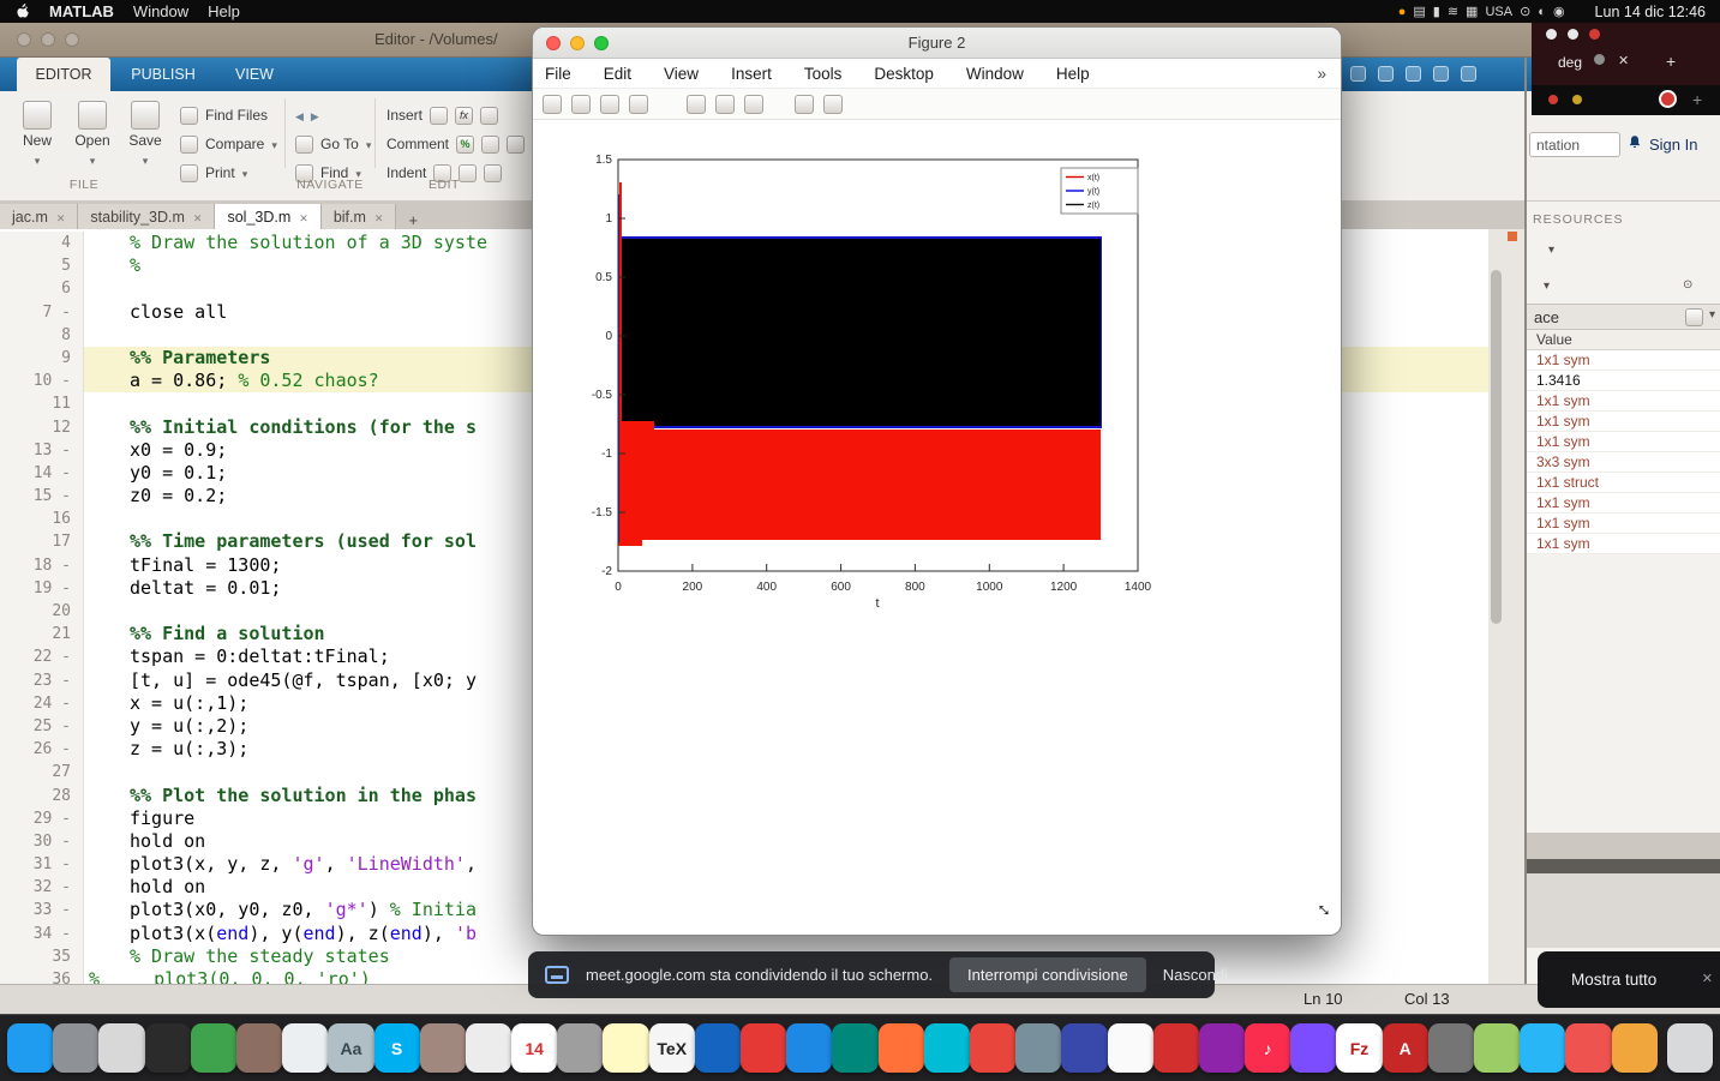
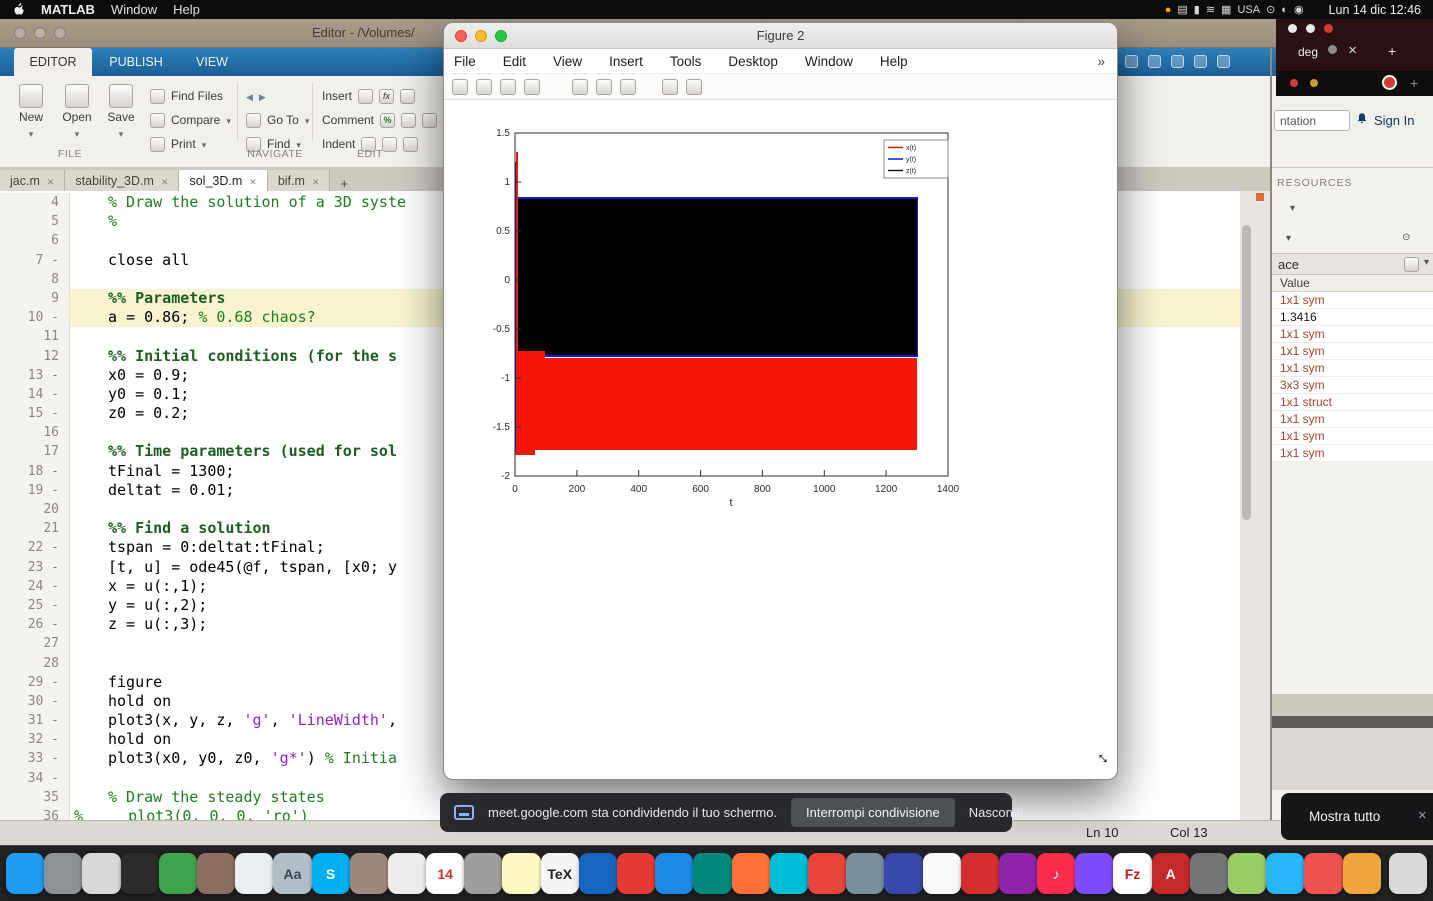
  MATLAB
  Window
  Help
  ●
  ▤
  ▮
  ≋
  ▦
  USA
  ⊙
  ◐
  ◉
  Lun 14 dic 12:46
  Editor - /Volumes/
  EDITOR
  PUBLISH
  VIEW
  New
  Open
  Save
  Find Files
  Compare
  Print
  Go To
  Find
  Insert
  fx
  Comment
  %
  Indent
  FILE
  NAVIGATE
  EDIT
  jac.m
  stability_3D.m
  sol_3D.m
  bif.m
  +
  4
  % Draw the solution of a 3D syste
  5
  %
  6
  7 -
  close all
  8
  9
  %% Parameters
  10 -
- a = 0.86; % 0.52 chaos?
+ a = 0.86; % 0.68 chaos?
  11
  12
  %% Initial conditions (for the s
  13 -
  x0 = 0.9;
  14 -
  y0 = 0.1;
  15 -
  z0 = 0.2;
  16
  17
  %% Time parameters (used for sol
  18 -
  tFinal = 1300;
  19 -
  deltat = 0.01;
  20
  21
  %% Find a solution
  22 -
  tspan = 0:deltat:tFinal;
  23 -
  [t, u] = ode45(@f, tspan, [x0; y
  24 -
  x = u(:,1);
  25 -
  y = u(:,2);
  26 -
  z = u(:,3);
  27
  28
- %% Plot the solution in the phas
  29 -
  figure
  30 -
  hold on
  31 -
  plot3(x, y, z, 'g', 'LineWidth',
  32 -
  hold on
  33 -
  plot3(x0, y0, z0, 'g*') % Initia
  34 -
- plot3(x(end), y(end), z(end), 'b
  35
  % Draw the steady states
  36
  % plot3(0, 0, 0, 'ro')
  ntation
  Sign In
  RESOURCES
  ▾
  ▾
  ⊙
  ace
  ▾
  Value
  1x1 sym
  1.3416
  1x1 sym
  1x1 sym
  1x1 sym
  3x3 sym
  1x1 struct
  1x1 sym
  1x1 sym
  1x1 sym
  Ln 10
  Col 13
  deg
  ✕
  +
  +
  Figure 2
  File
  Edit
  View
  Insert
  Tools
  Desktop
  Window
  Help
  »
  1.5
  1
  0.5
  0
  -0.5
  -1
  -1.5
  -2
  0
  200
  400
  600
  800
  1000
  1200
  1400
  t
  meet.google.com sta condividendo il tuo schermo.
  Interrompi condivisione
  Nascondi
  Mostra tutto
  ✕
  Aa
  S
  14
  TeX
  ♪
  Fz
  A
